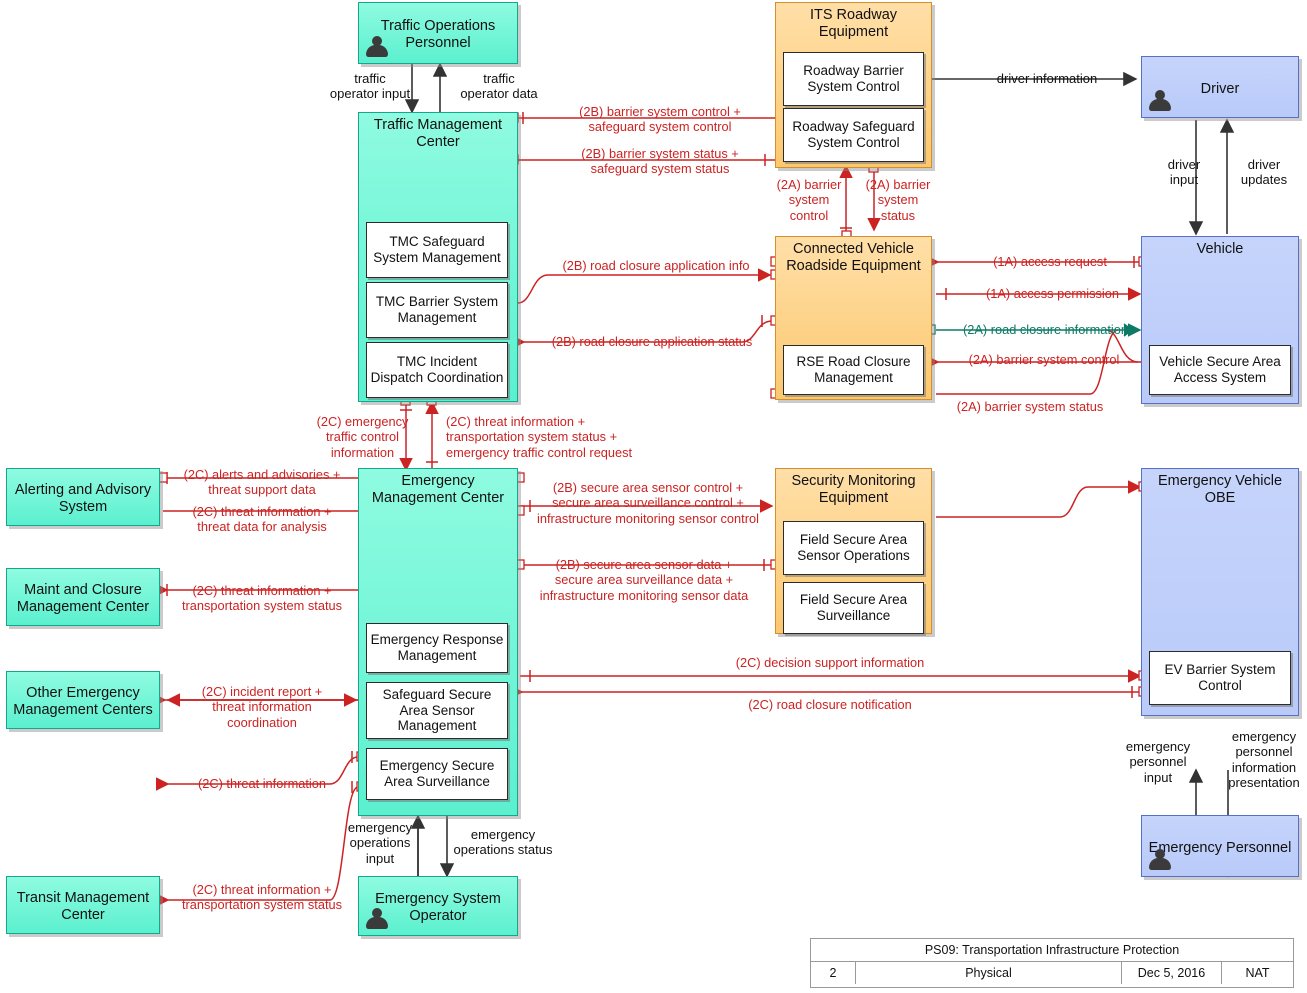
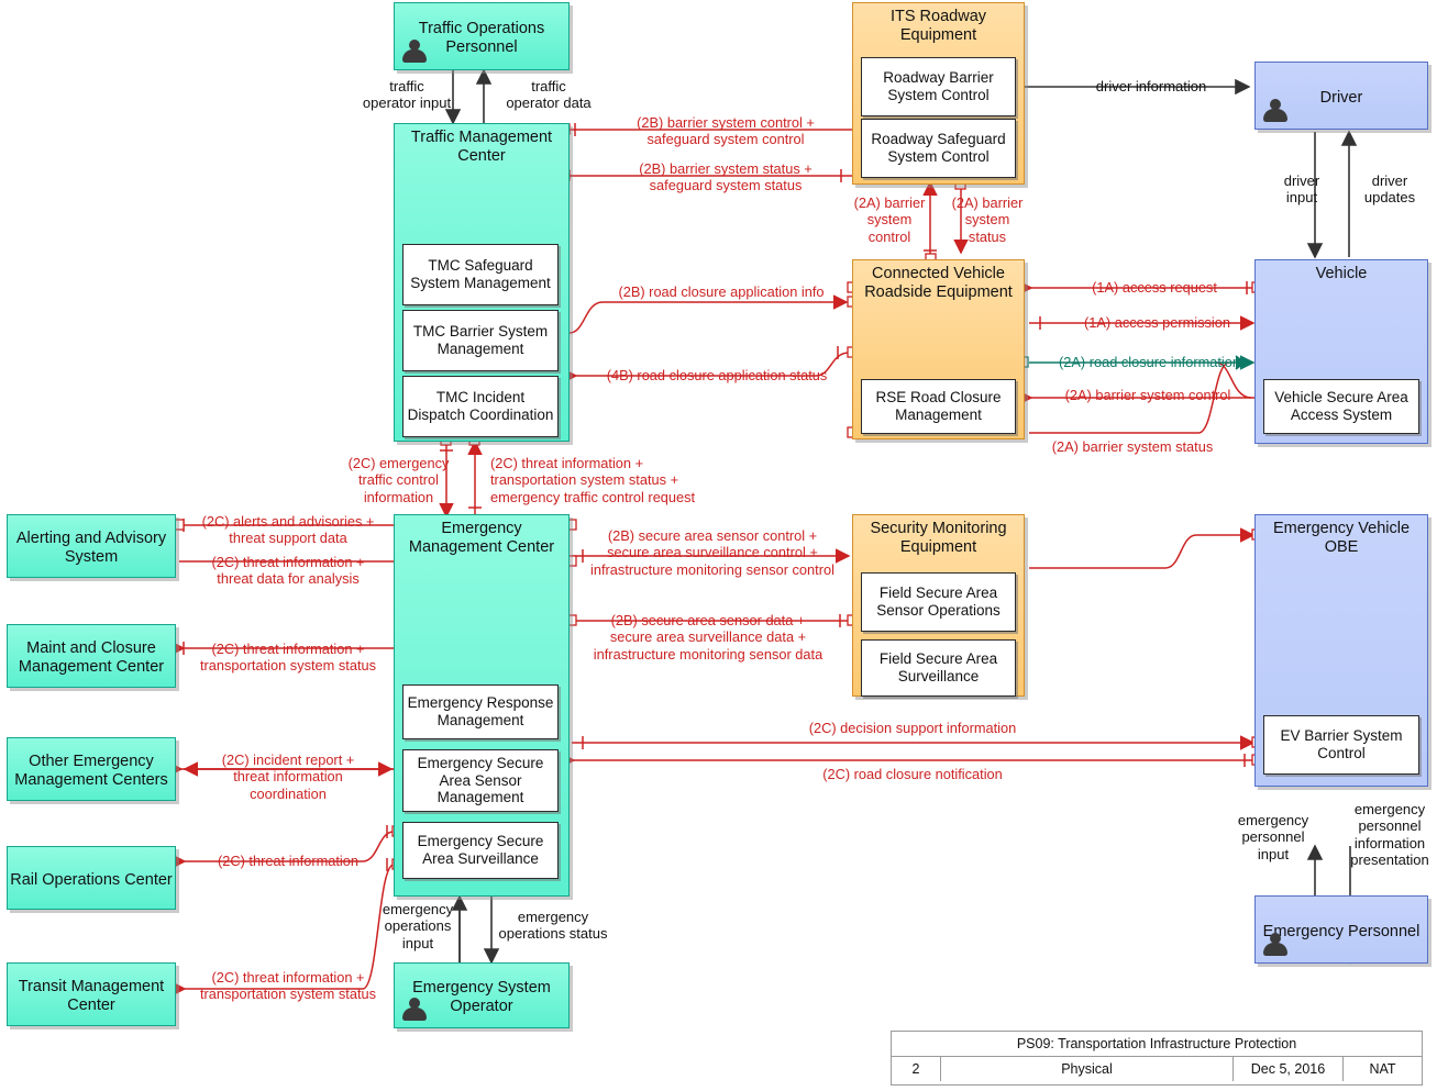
  Traffic Operations Personnel
  Traffic Management Center
  TMC Safeguard System Management
  TMC Barrier System Management
  TMC Incident Dispatch Coordination
  ITS Roadway Equipment
  Roadway Barrier System Control
  Roadway Safeguard System Control
  Connected Vehicle Roadside Equipment
  RSE Road Closure Management
  Driver
  Vehicle
  Vehicle Secure Area Access System
  Emergency Management Center
  Emergency Response Management
- Safeguard Secure Area Sensor Management
+ Emergency Secure Area Sensor Management
  Emergency Secure Area Surveillance
  Security Monitoring Equipment
  Field Secure Area Sensor Operations
  Field Secure Area Surveillance
  Emergency Vehicle OBE
  EV Barrier System Control
  Emergency Personnel
  Alerting and Advisory System
  Maint and Closure Management Center
  Other Emergency Management Centers
+ Rail Operations Center
  Transit Management Center
  Emergency System Operator
  traffic
  operator input
  traffic
  operator data
  driver information
  driver
  input
  driver
  updates
  emergency
  operations
  input
  emergency
  operations status
  emergency
  personnel
  input
  emergency
  personnel
  information
  presentation
  (2B) barrier system control +
  safeguard system control
  (2B) barrier system status +
  safeguard system status
  (2A) barrier
  system
  control
  (2A) barrier
  system
  status
  (2B) road closure application info
- (2B) road closure application status
+ (4B) road closure application status
  (1A) access request
  (1A) access permission
  (2A) road closure information
  (2A) barrier system control
  (2A) barrier system status
  (2C) emergency
  traffic control
  information
  (2C) threat information +
  transportation system status +
  emergency traffic control request
  (2C) alerts and advisories +
  threat support data
  (2C) threat information +
  threat data for analysis
  (2C) threat information +
  transportation system status
  (2C) incident report +
  threat information
  coordination
  (2C) threat information
  (2C) threat information +
  transportation system status
  (2B) secure area sensor control +
  secure area surveillance control +
  infrastructure monitoring sensor control
  (2B) secure area sensor data +
  secure area surveillance data +
  infrastructure monitoring sensor data
  (2C) decision support information
  (2C) road closure notification
  PS09: Transportation Infrastructure Protection
  2
  Physical
  Dec 5, 2016
  NAT
